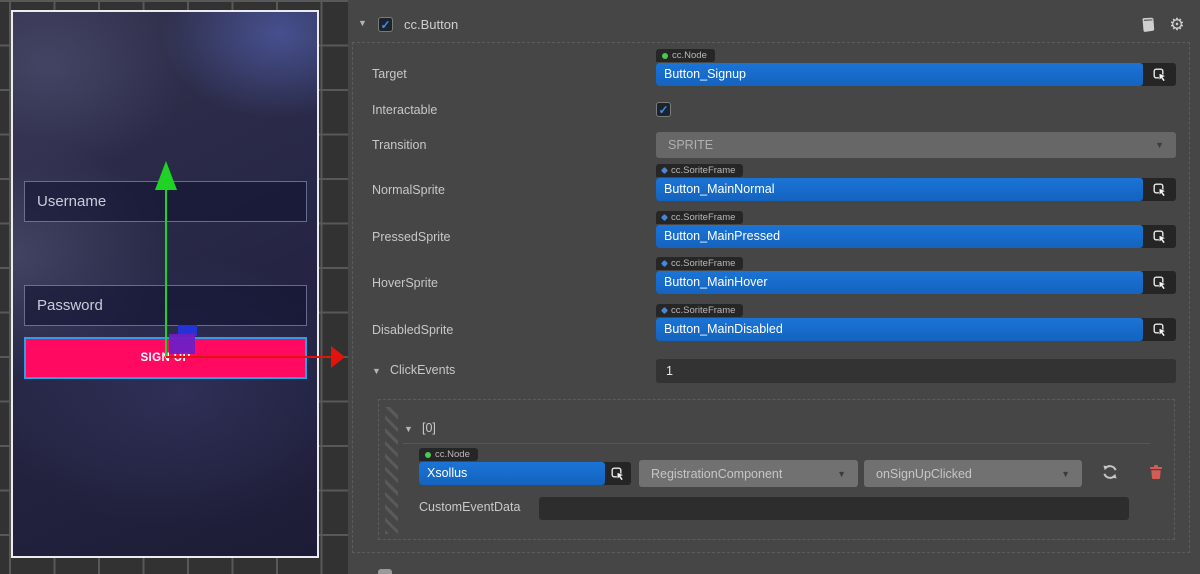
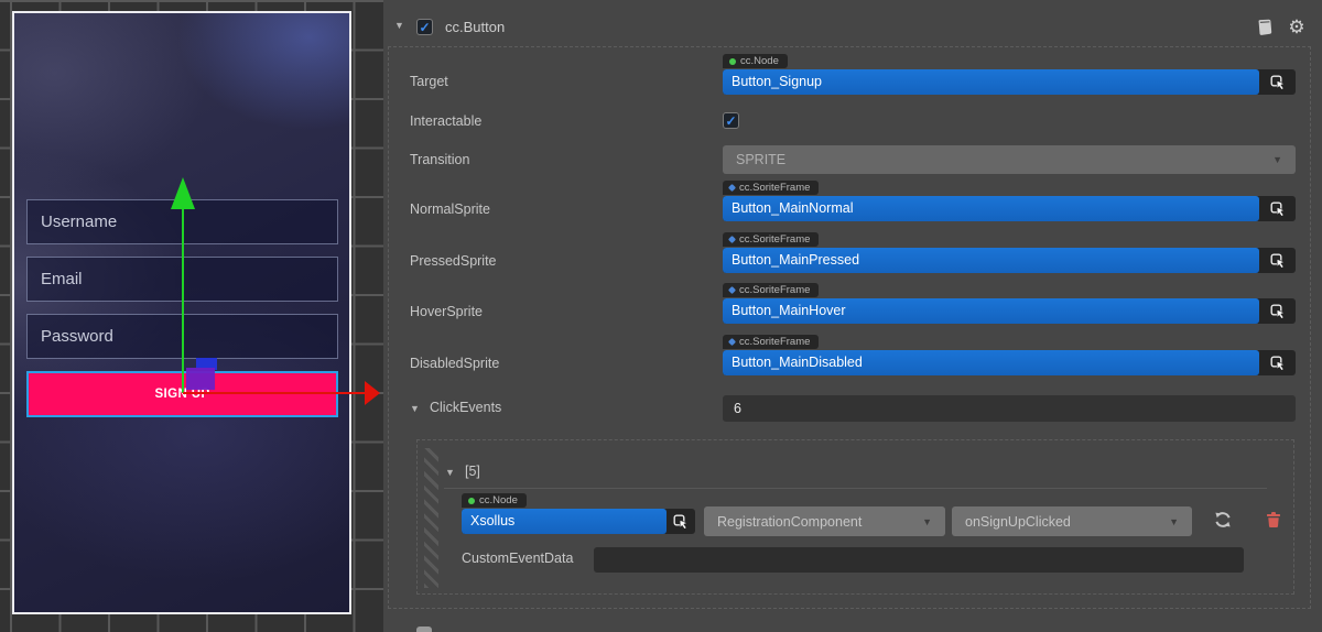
  Username
+ Email
  Password
  ▼
  ✓
  cc.Button
  ⚙
  Target
  cc.Node
  Button_Signup
  Interactable
  ✓
  Transition
  SPRITE
  ▼
  NormalSprite
  cc.SoriteFrame
  Button_MainNormal
  PressedSprite
  cc.SoriteFrame
  Button_MainPressed
  HoverSprite
  cc.SoriteFrame
  Button_MainHover
  DisabledSprite
  cc.SoriteFrame
  Button_MainDisabled
  ▼
  ClickEvents
- 1
+ 6
  ▼
- [0]
+ [5]
  cc.Node
  Xsollus
  RegistrationComponent
  ▼
  onSignUpClicked
  ▼
  CustomEventData
